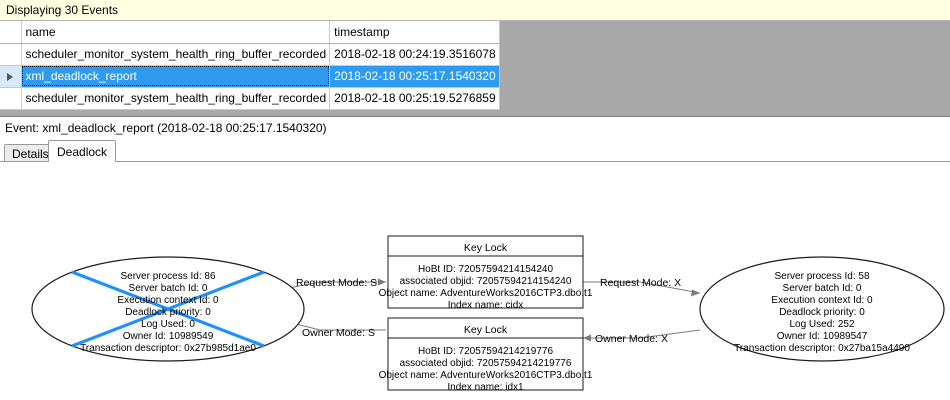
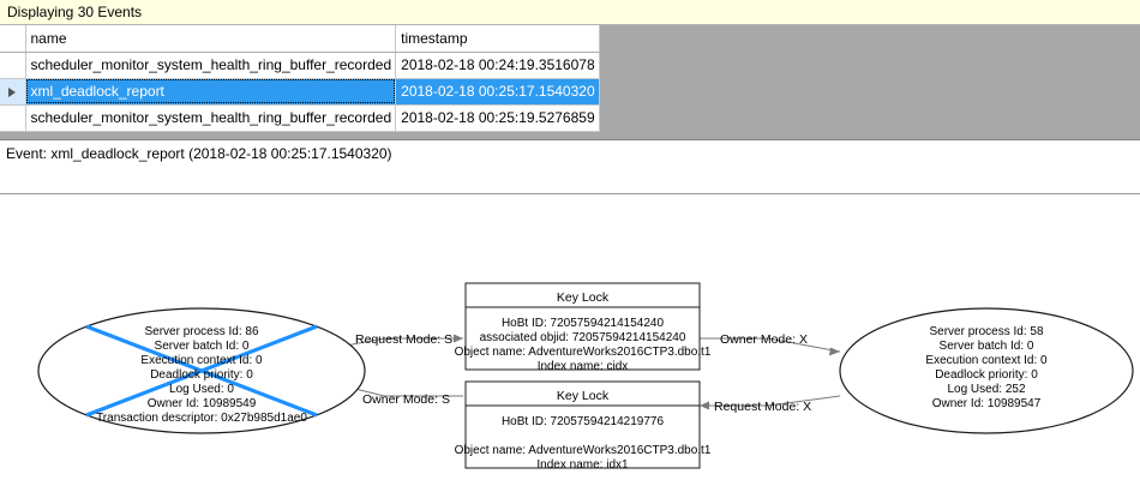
  Displaying 30 Events
  	name	timestamp
  	scheduler_monitor_system_health_ring_buffer_recorded	2018-02-18 00:24:19.3516078
  	xml_deadlock_report	2018-02-18 00:25:17.1540320
  	scheduler_monitor_system_health_ring_buffer_recorded	2018-02-18 00:25:19.5276859
  Event: xml_deadlock_report (2018-02-18 00:25:17.1540320)
- Details
- Deadlock
  Request Mode: S
- Request Mode: X
+ Owner Mode: X
  Owner Mode: S
- Owner Mode: X
+ Request Mode: X
  Server process Id: 86
  Server batch Id: 0
  Execution context Id: 0
  Deadlock priority: 0
  Log Used: 0
  Owner Id: 10989549
  Transaction descriptor: 0x27b985d1ae0
  Server process Id: 58
  Server batch Id: 0
  Execution context Id: 0
  Deadlock priority: 0
  Log Used: 252
  Owner Id: 10989547
- Transaction descriptor: 0x27ba15a4490
  Key Lock
  HoBt ID: 72057594214154240
  associated objid: 72057594214154240
  Object name: AdventureWorks2016CTP3.dbo.t1
  Index name: cidx
  Key Lock
  HoBt ID: 72057594214219776
- associated objid: 72057594214219776
  Object name: AdventureWorks2016CTP3.dbo.t1
  Index name: idx1
